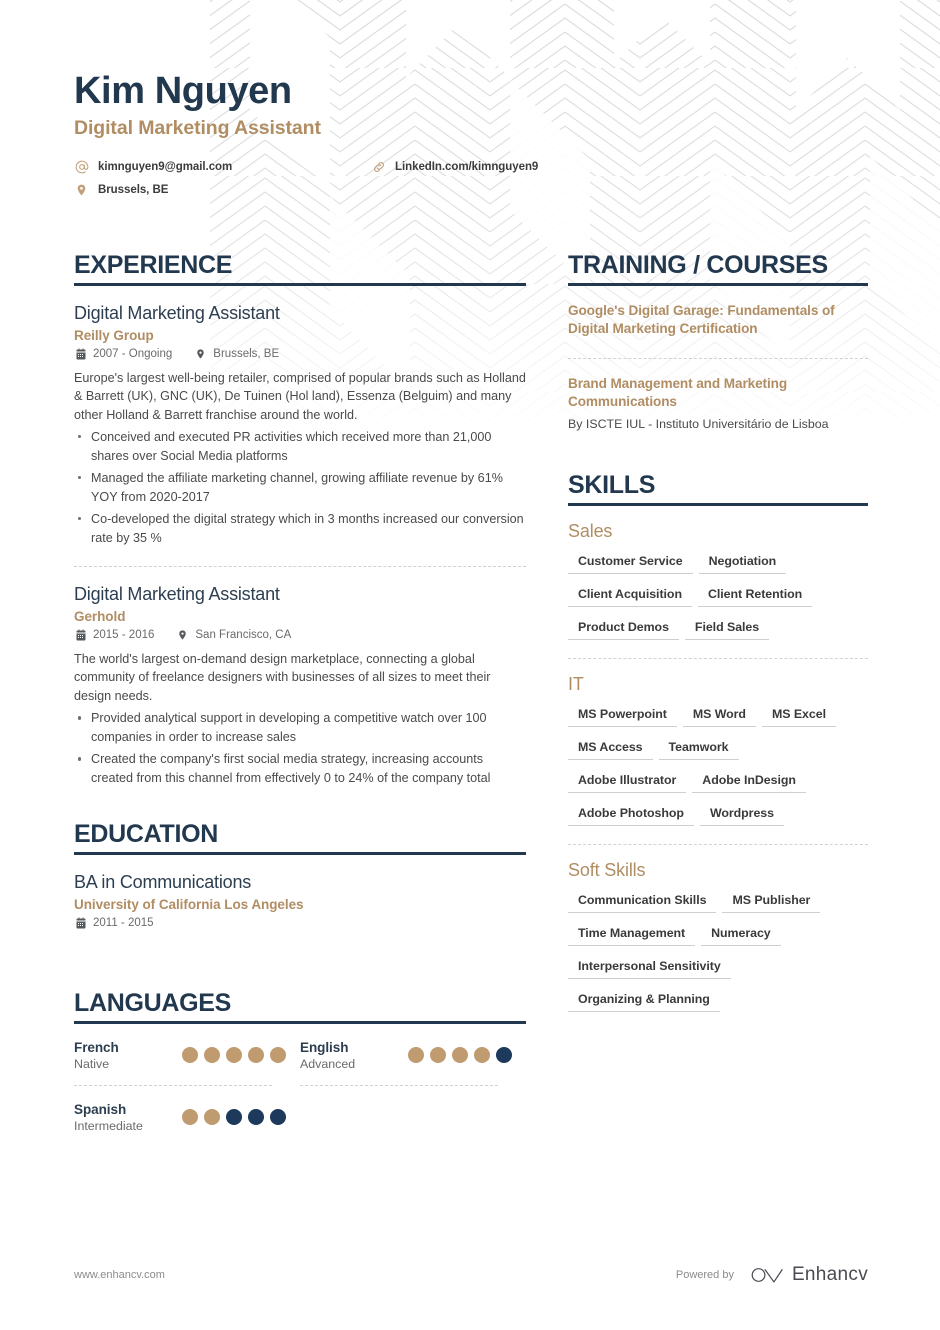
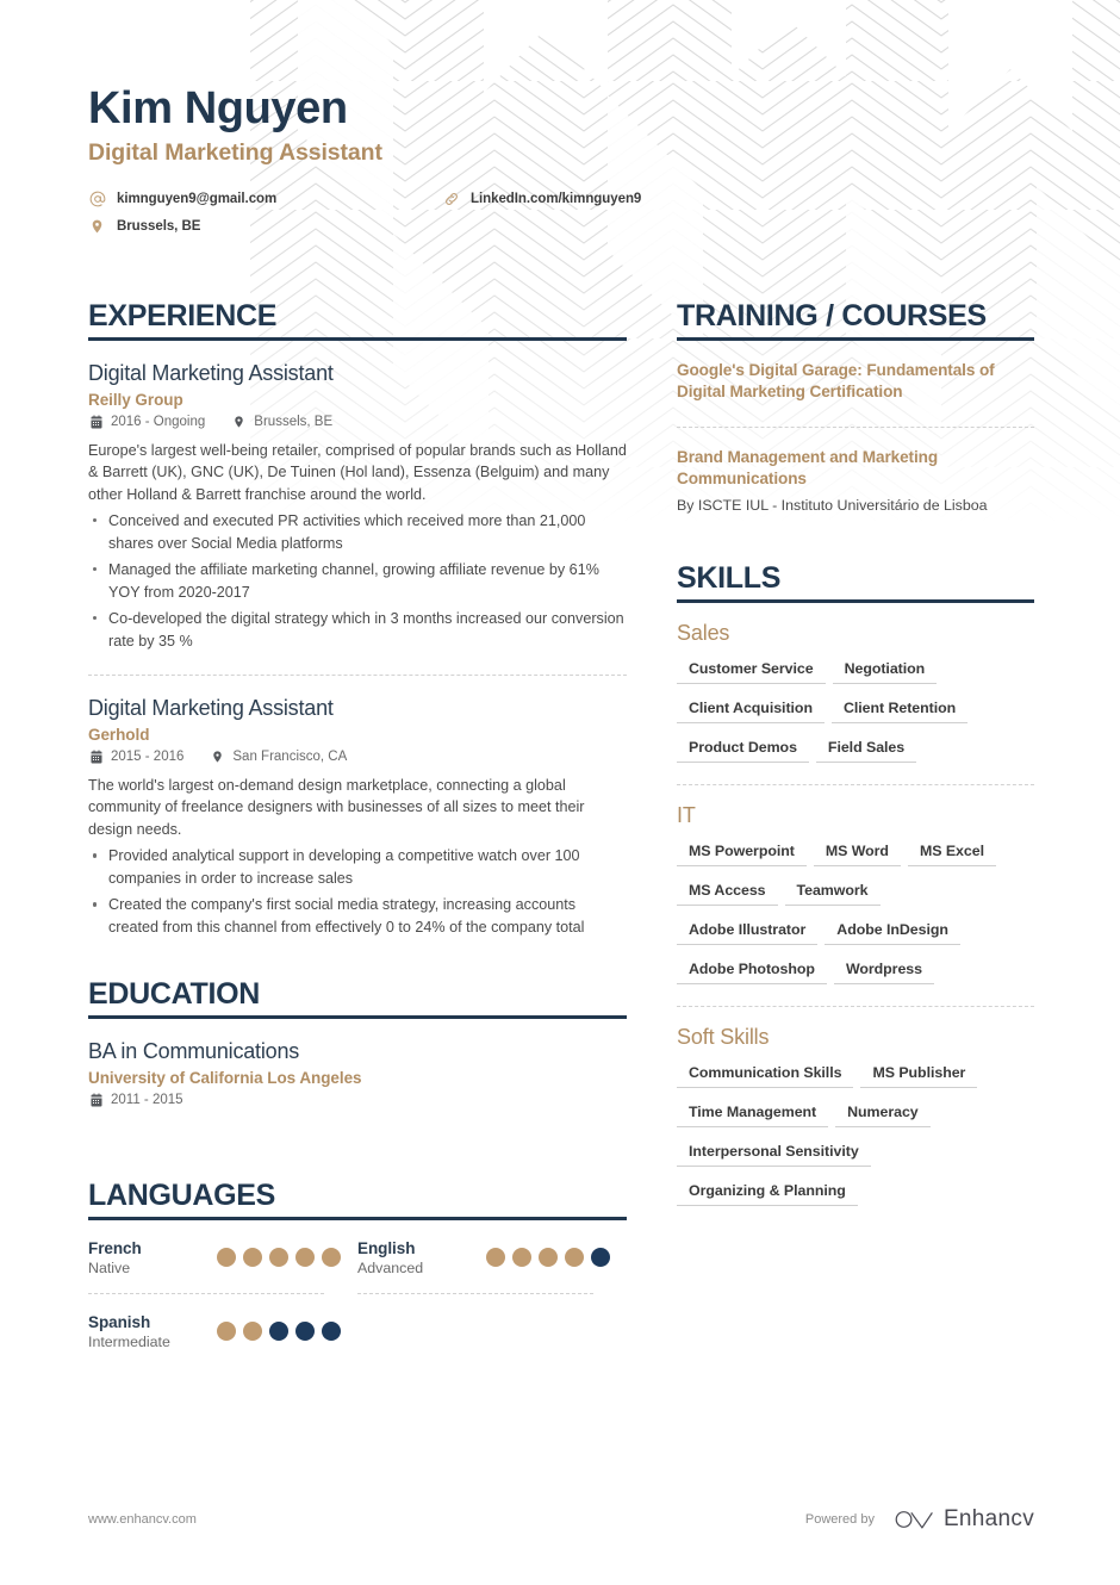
  Kim Nguyen
  Digital Marketing Assistant
  kimnguyen9@gmail.com
  LinkedIn.com/kimnguyen9
  Brussels, BE
  EXPERIENCE
  Digital Marketing Assistant
  Reilly Group
- 2007 - Ongoing
+ 2016 - Ongoing
  Brussels, BE
  Europe's largest well-being retailer, comprised of popular brands such as Holland & Barrett (UK), GNC (UK), De Tuinen (Hol land), Essenza (Belguim) and many other Holland & Barrett franchise around the world.
  Conceived and executed PR activities which received more than 21,000 shares over Social Media platforms
  Managed the affiliate marketing channel, growing affiliate revenue by 61% YOY from 2020-2017
  Co-developed the digital strategy which in 3 months increased our conversion rate by 35 %
  Digital Marketing Assistant
  Gerhold
  2015 - 2016
  San Francisco, CA
  The world's largest on-demand design marketplace, connecting a global community of freelance designers with businesses of all sizes to meet their design needs.
  Provided analytical support in developing a competitive watch over 100 companies in order to increase sales
  Created the company's first social media strategy, increasing accounts created from this channel from effectively 0 to 24% of the company total
  EDUCATION
  BA in Communications
  University of California Los Angeles
  2011 - 2015
  LANGUAGES
  French
  Native
  English
  Advanced
  Spanish
  Intermediate
  TRAINING / COURSES
  Google's Digital Garage: Fundamentals of Digital Marketing Certification
  Brand Management and Marketing Communications
  By ISCTE IUL - Instituto Universitário de Lisboa
  SKILLS
  Sales
  Customer Service
  Negotiation
  Client Acquisition
  Client Retention
  Product Demos
  Field Sales
  IT
  MS Powerpoint
  MS Word
  MS Excel
  MS Access
  Teamwork
  Adobe Illustrator
  Adobe InDesign
  Adobe Photoshop
  Wordpress
  Soft Skills
  Communication Skills
  MS Publisher
  Time Management
  Numeracy
  Interpersonal Sensitivity
  Organizing & Planning
  www.enhancv.com
  Powered by
  Enhancv
